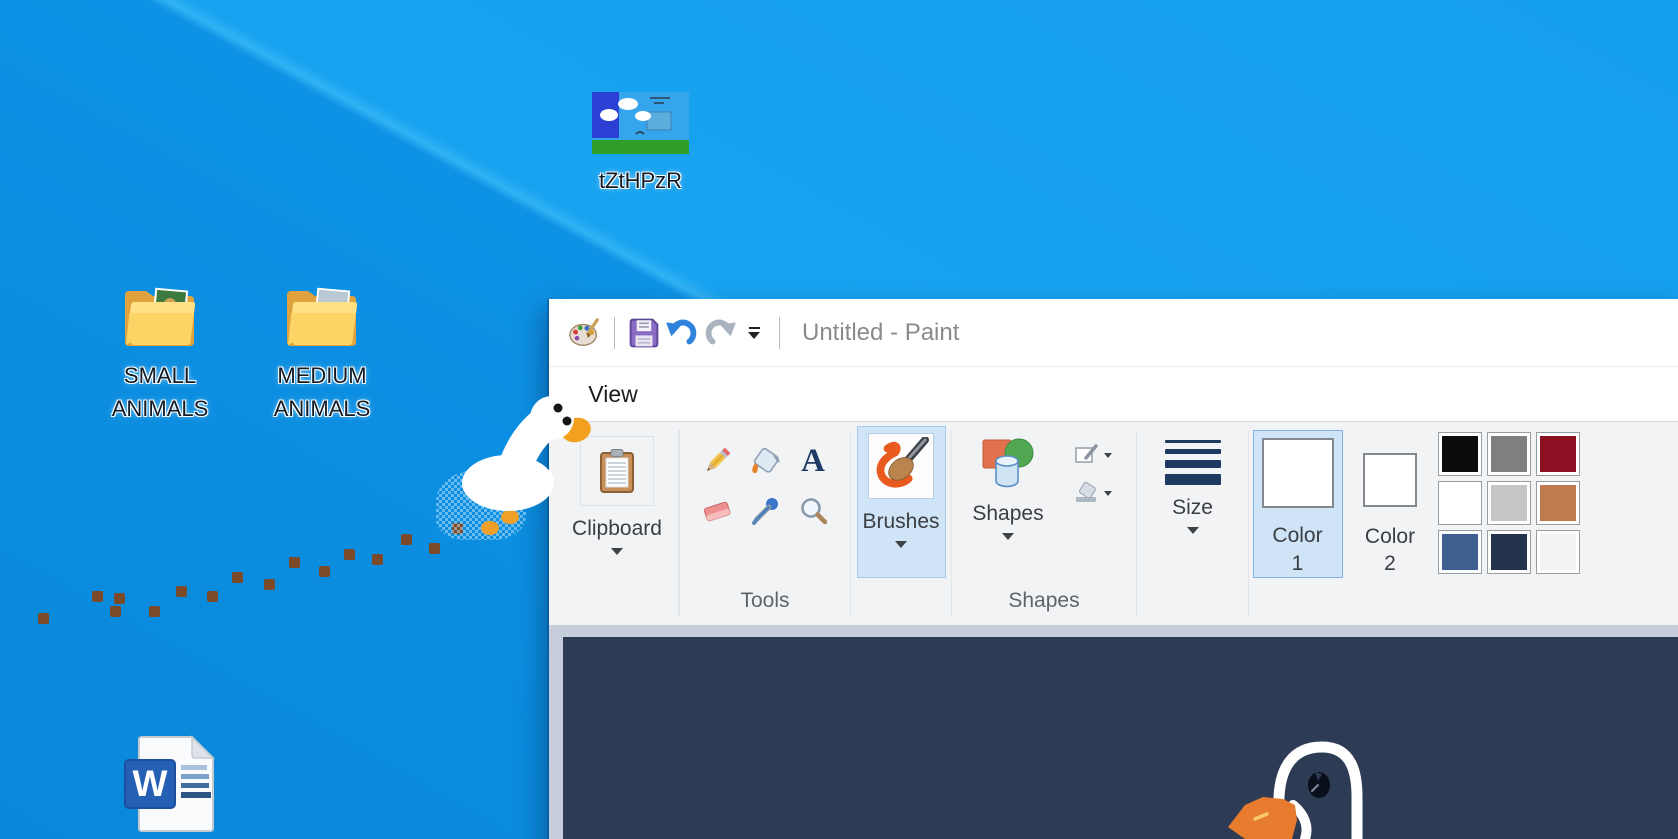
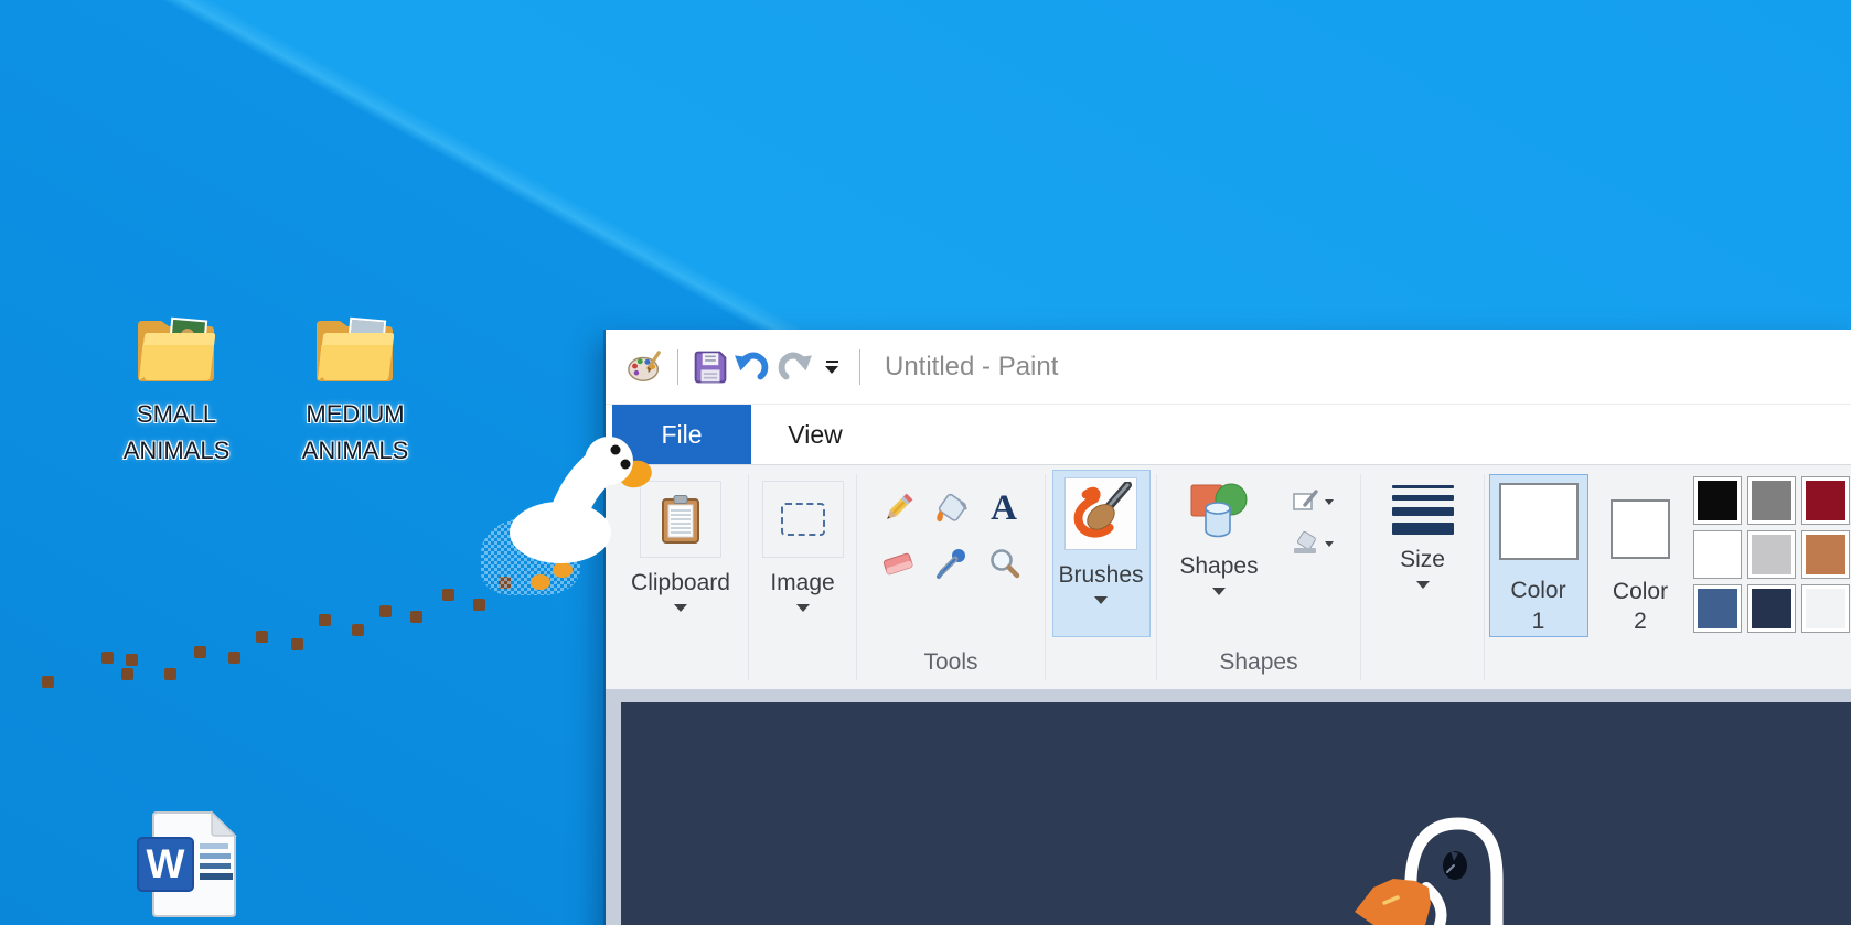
- tZtHPzR
  SMALL
  ANIMALS
  MEDIUM
  ANIMALS
  W
  Untitled - Paint
+ File
  View
  Clipboard
+ Image
  A
  Tools
  Brushes
  Shapes
  Shapes
  Size
  Color
  1
  Color
  2
